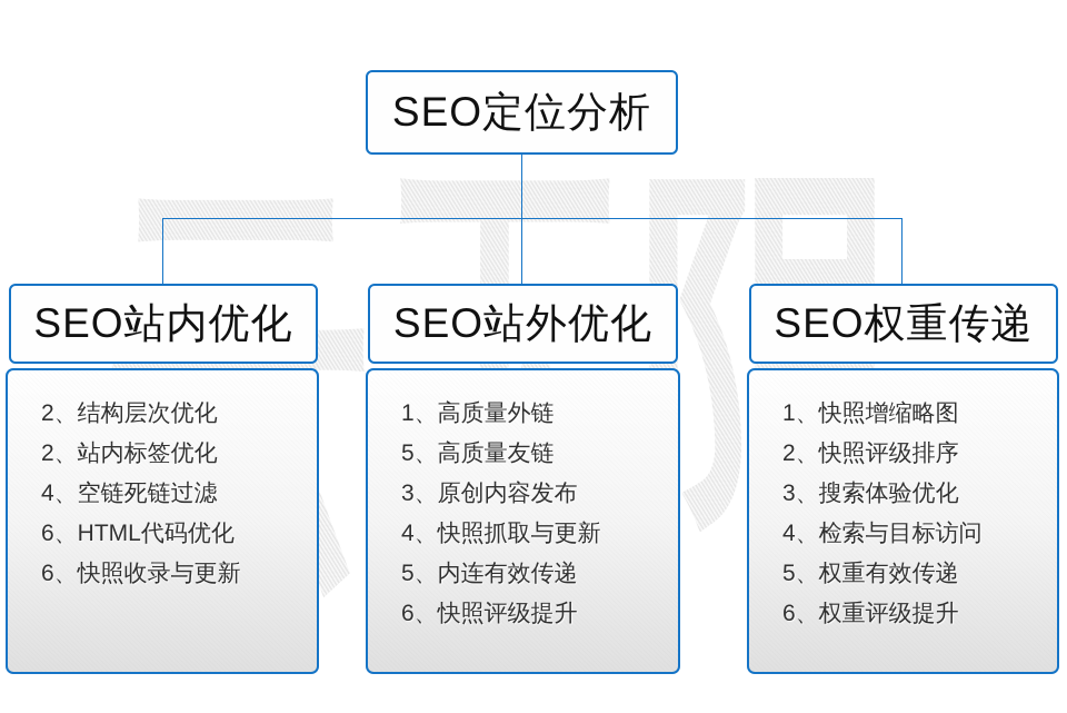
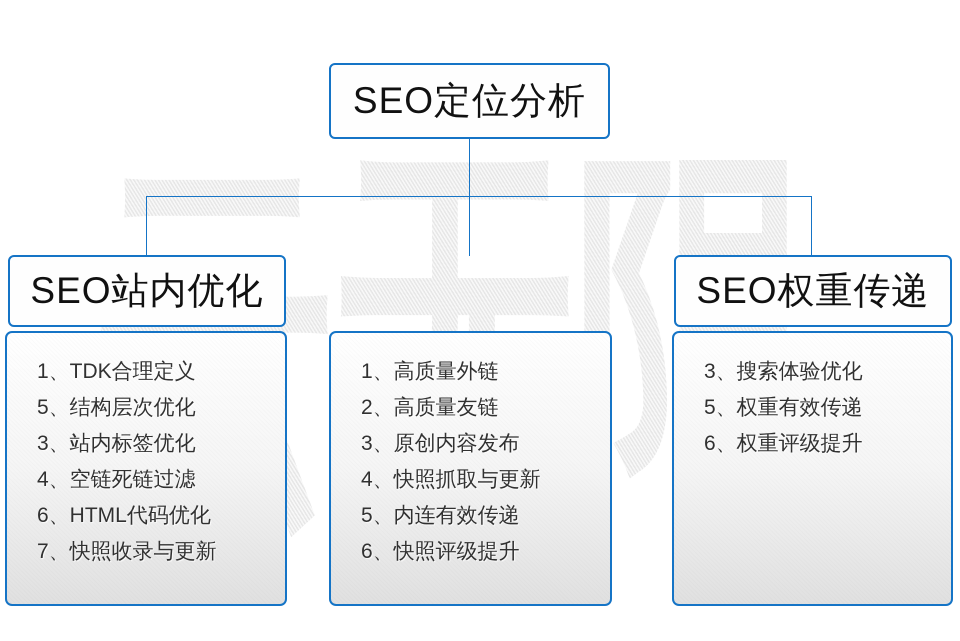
  SEO定位分析
  SEO站内优化
- SEO站外优化
  SEO权重传递
+ 1、TDK合理定义
- 2、结构层次优化
+ 5、结构层次优化
- 2、站内标签优化
+ 3、站内标签优化
  4、空链死链过滤
  6、HTML代码优化
- 6、快照收录与更新
+ 7、快照收录与更新
  1、高质量外链
- 5、高质量友链
+ 2、高质量友链
  3、原创内容发布
  4、快照抓取与更新
  5、内连有效传递
  6、快照评级提升
- 1、快照增缩略图
- 2、快照评级排序
  3、搜索体验优化
- 4、检索与目标访问
  5、权重有效传递
  6、权重评级提升
